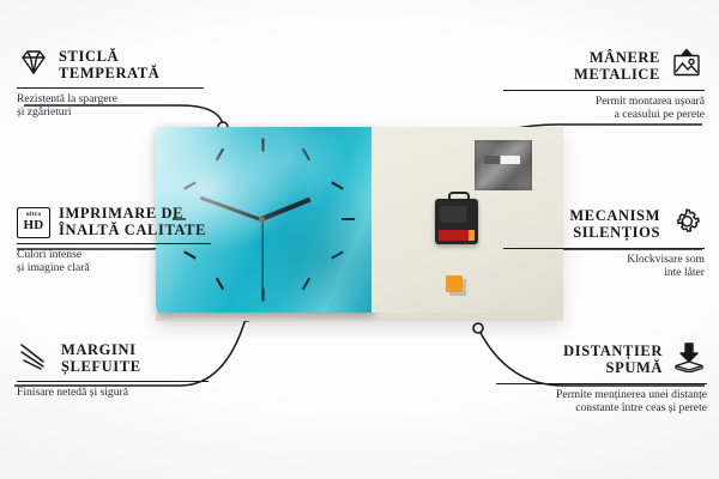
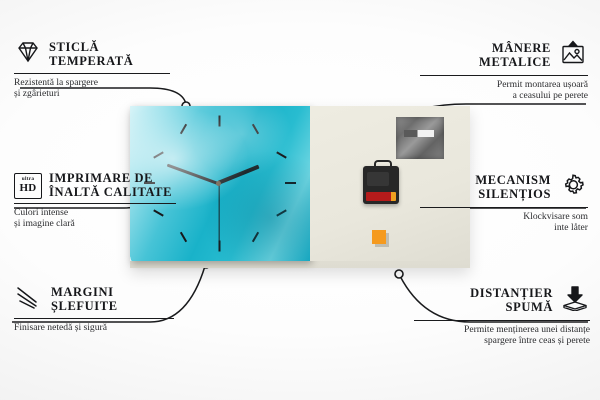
  STICLĂ
  TEMPERATĂ
  Rezistentă la spargere
  și zgârieturi
  HD
  IMPRIMARE DE
  ÎNALTĂ CALITATE
  Culori intense
  și imagine clară
  MARGINI
  ȘLEFUITE
  Finisare netedă și sigură
  MÂNERE
  METALICE
  Permit montarea ușoară
  a ceasului pe perete
  MECANISM
  SILENȚIOS
  Klockvisare som
  inte låter
  DISTANȚIER
  SPUMĂ
  Permite menținerea unei distanțe
- constante între ceas și perete
+ spargere între ceas și perete
